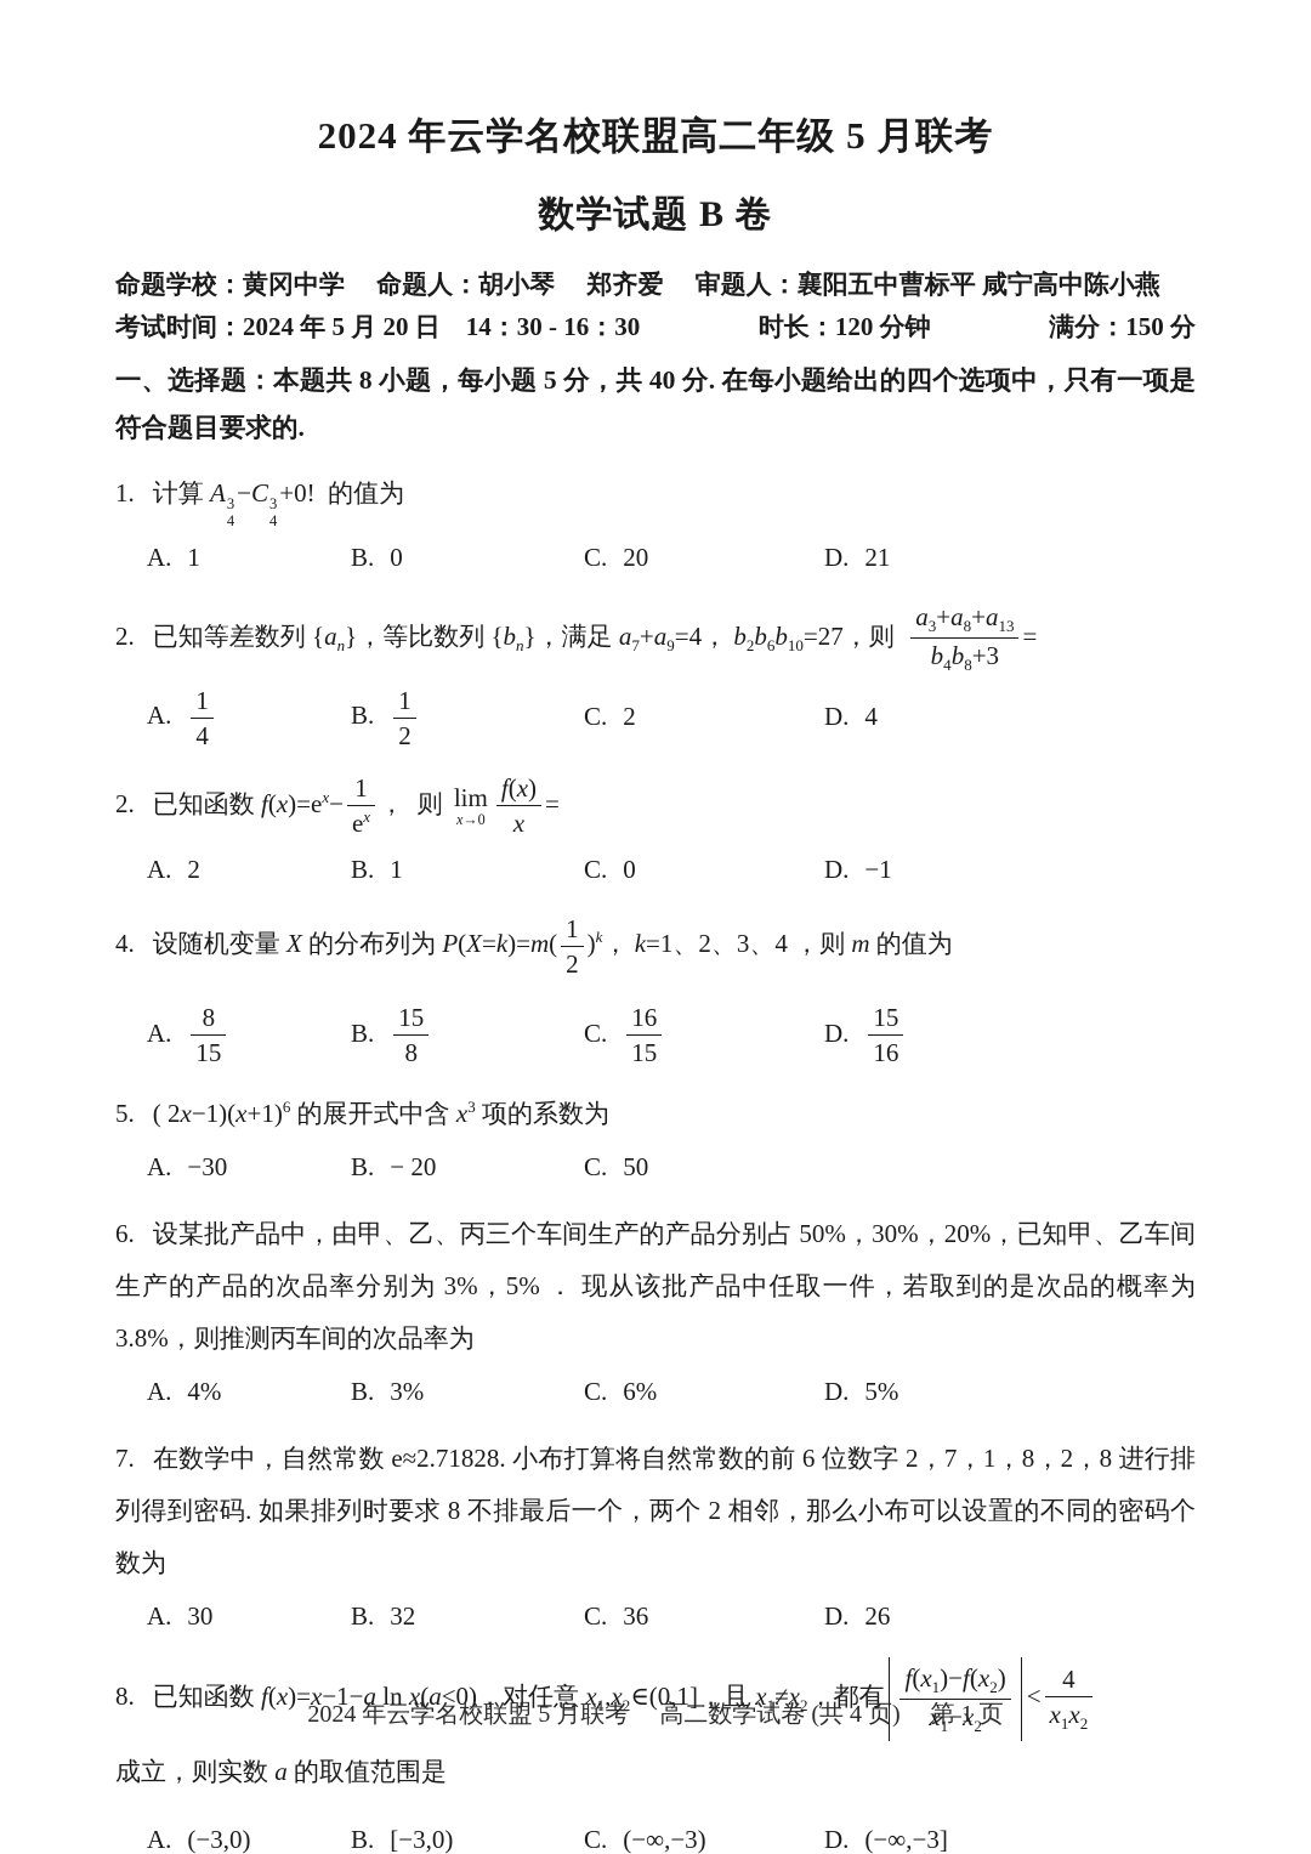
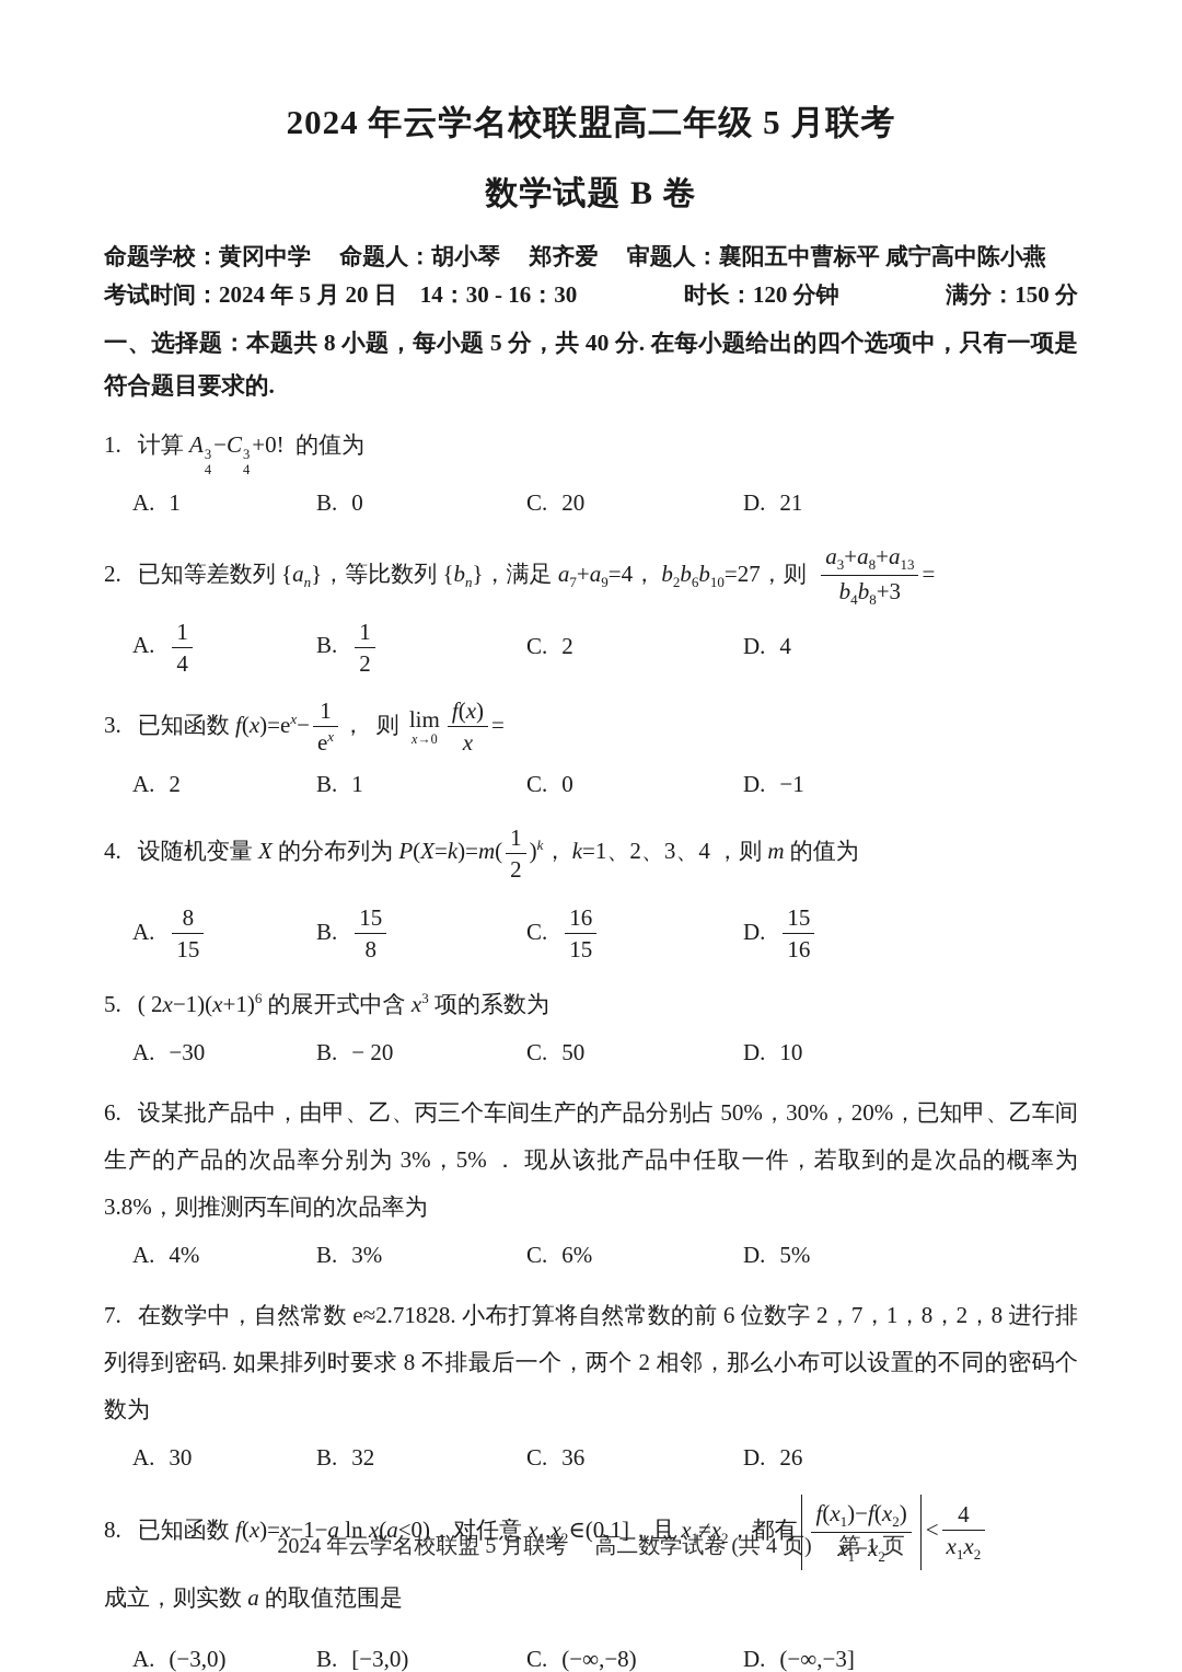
  2024 年云学名校联盟高二年级 5 月联考
  数学试题 B 卷
  命题学校：黄冈中学 命题人：胡小琴 郑齐爱 审题人：襄阳五中曹标平 咸宁高中陈小燕
  考试时间：2024 年 5 月 20 日 14：30 - 16：30
  时长：120 分钟
  满分：150 分
  一、选择题：本题共 8 小题，每小题 5 分，共 40 分. 在每小题给出的四个选项中，只有一项是符合题目要求的.
  1. 计算 A
  3
  4
  −C
  3
  4
  +0! 的值为
  A. 1
  B. 0
  C. 20
  D. 21
  2. 已知等差数列 {an}，等比数列 {bn}，满足 a7+a9=4， b2b6b10=27，则
  a3+a8+a13
  b4b8+3
  =
  A.
  1
  4
  B.
  1
  2
  C. 2
  D. 4
- 2. 已知函数 f(x)=ex−
+ 3. 已知函数 f(x)=ex−
  1
  ex
  ， 则
  lim
  x→0
  f(x)
  x
  =
  A. 2
  B. 1
  C. 0
  D. −1
  4. 设随机变量 X 的分布列为 P(X=k)=m(
  1
  2
  )k， k=1、2、3、4 ，则 m 的值为
  A.
  8
  15
  B.
  15
  8
  C.
  16
  15
  D.
  15
  16
  5. ( 2x−1)(x+1)6 的展开式中含 x3 项的系数为
  A. −30
  B. − 20
  C. 50
+ D. 10
  6. 设某批产品中，由甲、乙、丙三个车间生产的产品分别占 50%，30%，20%，已知甲、乙车间生产的产品的次品率分别为 3%，5% ． 现从该批产品中任取一件，若取到的是次品的概率为 3.8%，则推测丙车间的次品率为
  A. 4%
  B. 3%
  C. 6%
  D. 5%
  7. 在数学中，自然常数 e≈2.71828. 小布打算将自然常数的前 6 位数字 2，7，1，8，2，8 进行排列得到密码. 如果排列时要求 8 不排最后一个，两个 2 相邻，那么小布可以设置的不同的密码个数为
  A. 30
  B. 32
  C. 36
  D. 26
  8. 已知函数 f(x)=x−1−a ln x(a<0)，对任意 x1,x2∈(0,1]，且 x1≠x2，都有
  f(x1)−f(x2)
  x1−x2
  <
  4
  x1x2
  成立，则实数 a 的取值范围是
  A. (−3,0)
  B. [−3,0)
- C. (−∞,−3)
+ C. (−∞,−8)
  D. (−∞,−3]
  2024 年云学名校联盟 5 月联考 高二数学试卷 (共 4 页) 第 1 页
